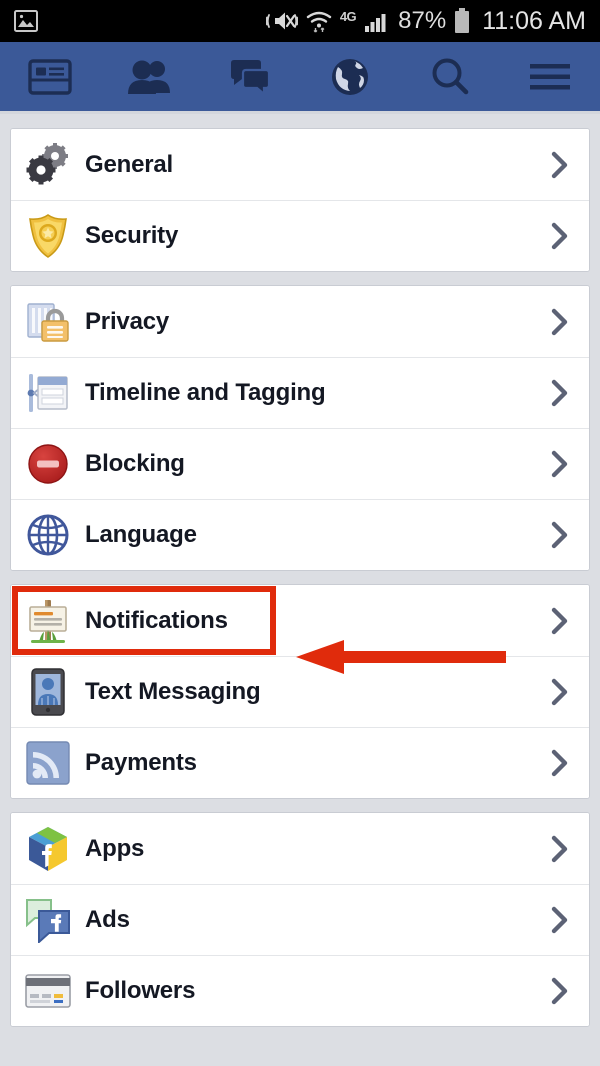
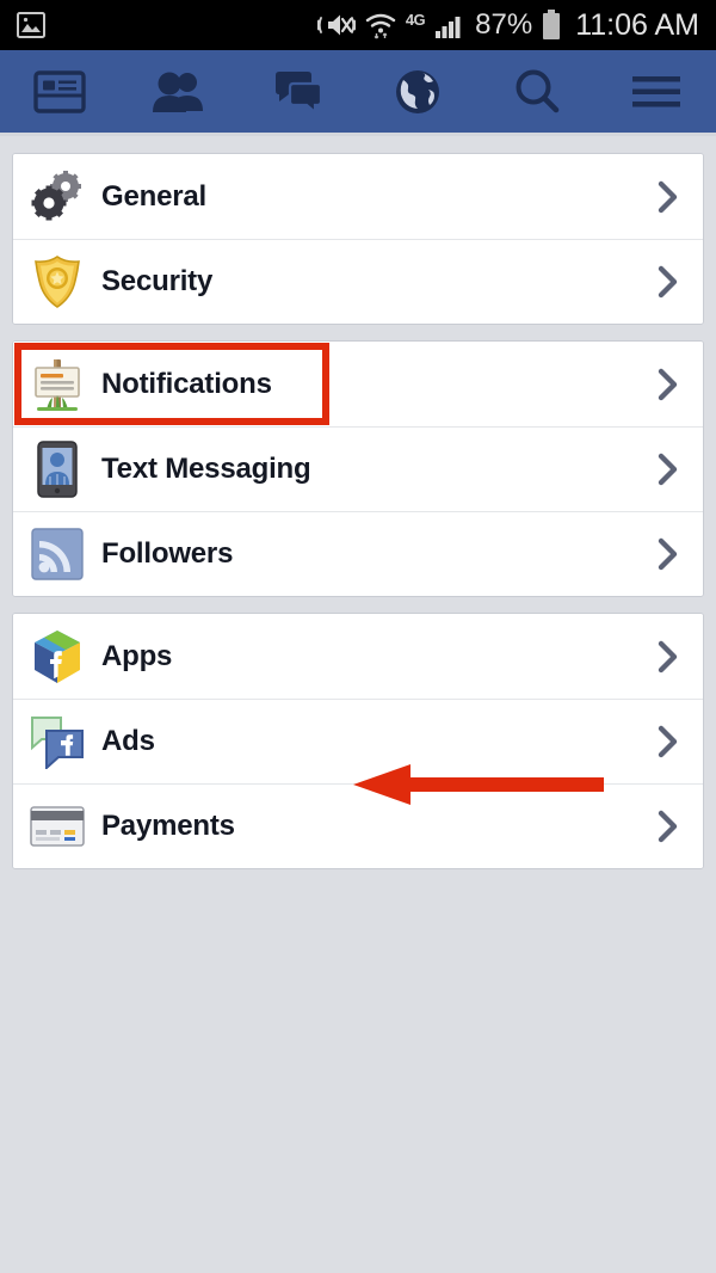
  4G
  87%
  11:06 AM
  General
  Security
- Privacy
- Timeline and Tagging
- Blocking
- Language
  Notifications
  Text Messaging
- Payments
+ Followers
  Apps
  Ads
- Followers
+ Payments
